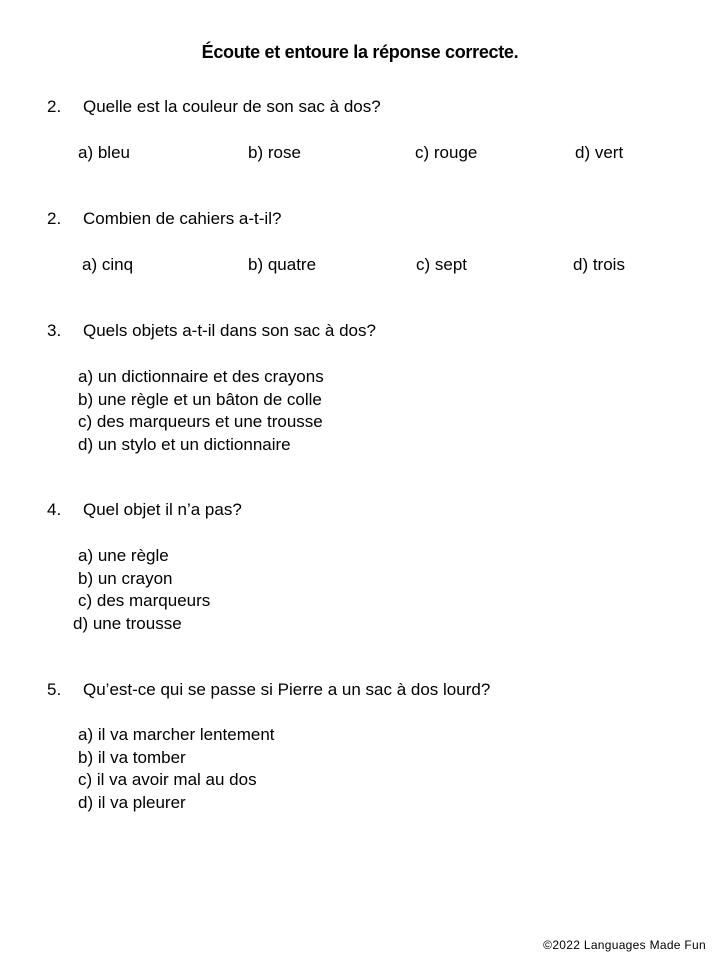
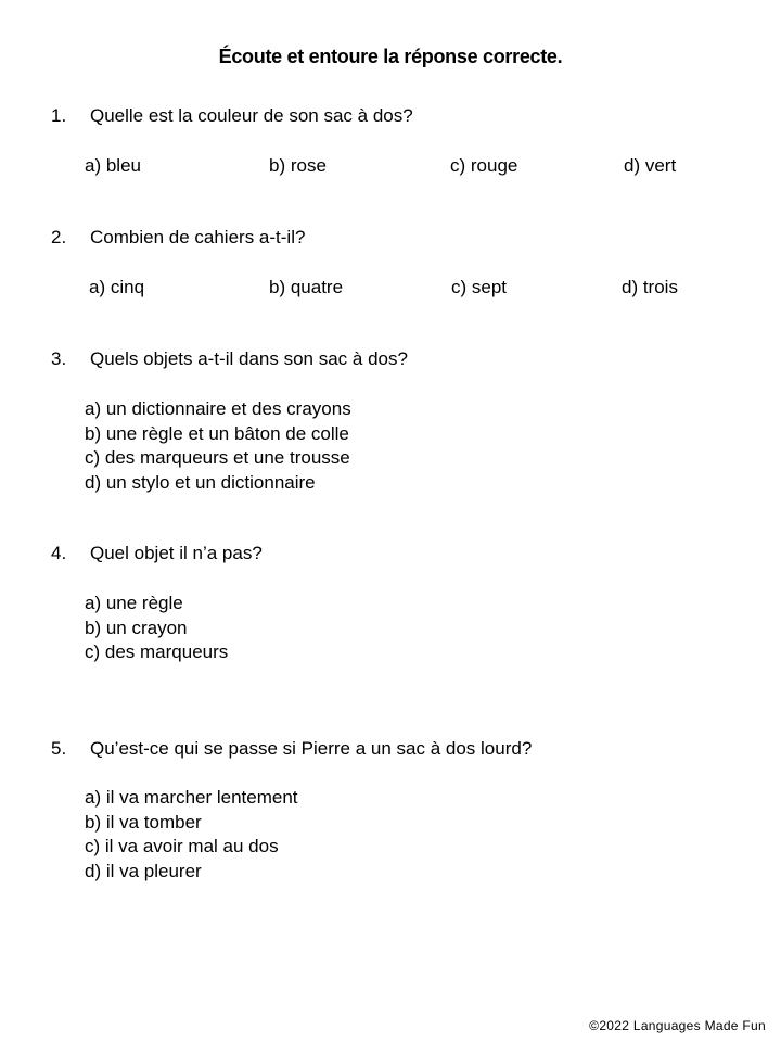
  Écoute et entoure la réponse correcte.
- 2. Quelle est la couleur de son sac à dos?
+ 1. Quelle est la couleur de son sac à dos?
  a) bleu
  b) rose
  c) rouge
  d) vert
  2. Combien de cahiers a-t-il?
  a) cinq
  b) quatre
  c) sept
  d) trois
  3. Quels objets a-t-il dans son sac à dos?
  a) un dictionnaire et des crayons
  b) une règle et un bâton de colle
  c) des marqueurs et une trousse
  d) un stylo et un dictionnaire
  4. Quel objet il n’a pas?
  a) une règle
  b) un crayon
  c) des marqueurs
- d) une trousse
  5. Qu’est-ce qui se passe si Pierre a un sac à dos lourd?
  a) il va marcher lentement
  b) il va tomber
  c) il va avoir mal au dos
  d) il va pleurer
  ©2022 Languages Made Fun
